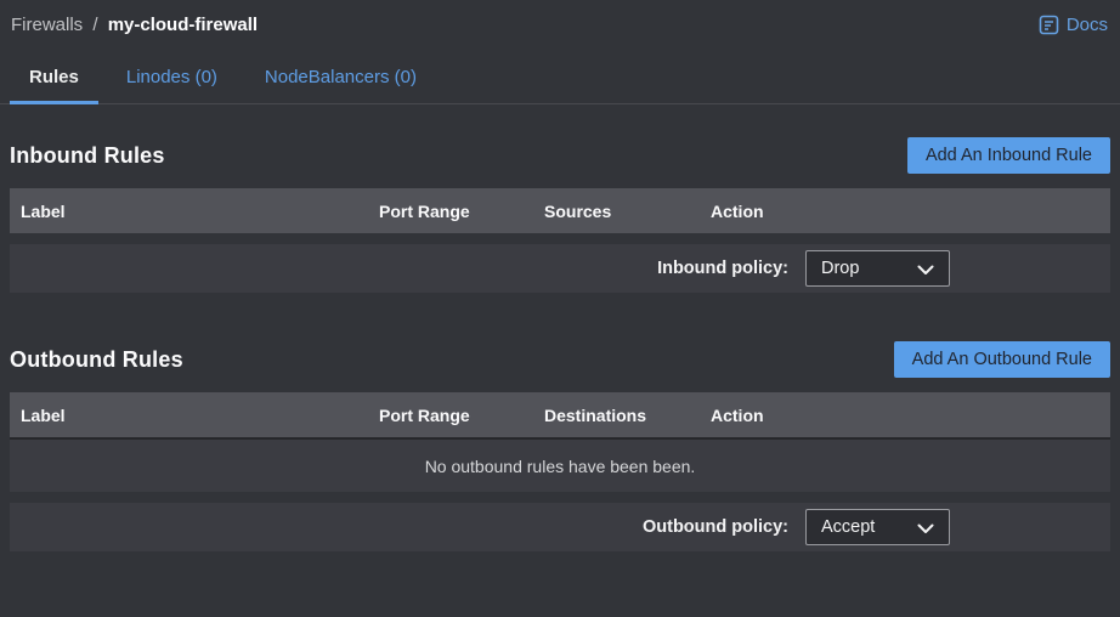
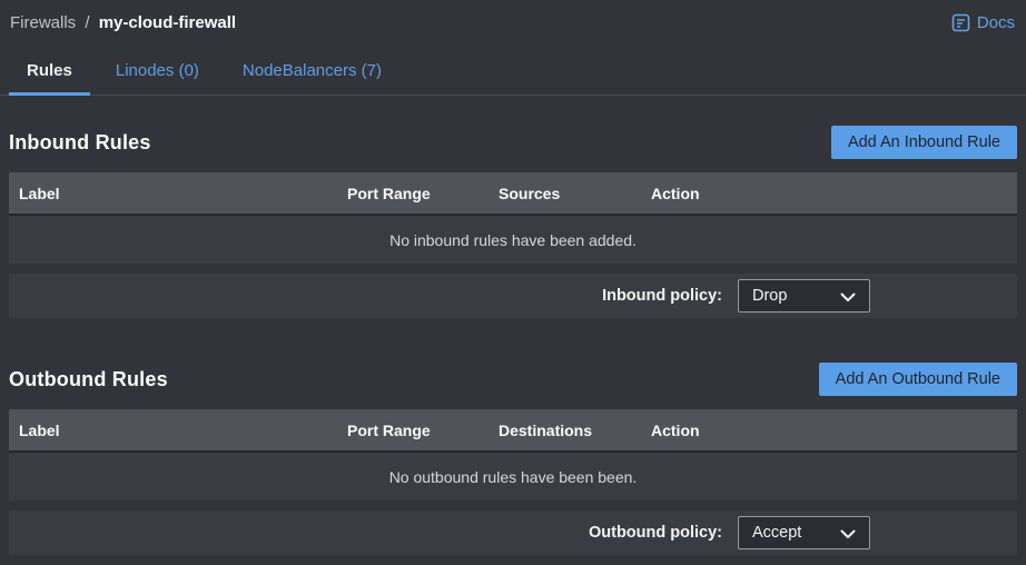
  Firewalls / my-cloud-firewall
  Docs
  Rules
  Linodes (0)
- NodeBalancers (0)
+ NodeBalancers (7)
  Inbound Rules
  Add An Inbound Rule
  Label
  Port Range
  Sources
  Action
+ No inbound rules have been added.
  Inbound policy:
  Drop
  Outbound Rules
  Add An Outbound Rule
  Label
  Port Range
  Destinations
  Action
  No outbound rules have been been.
  Outbound policy:
  Accept
